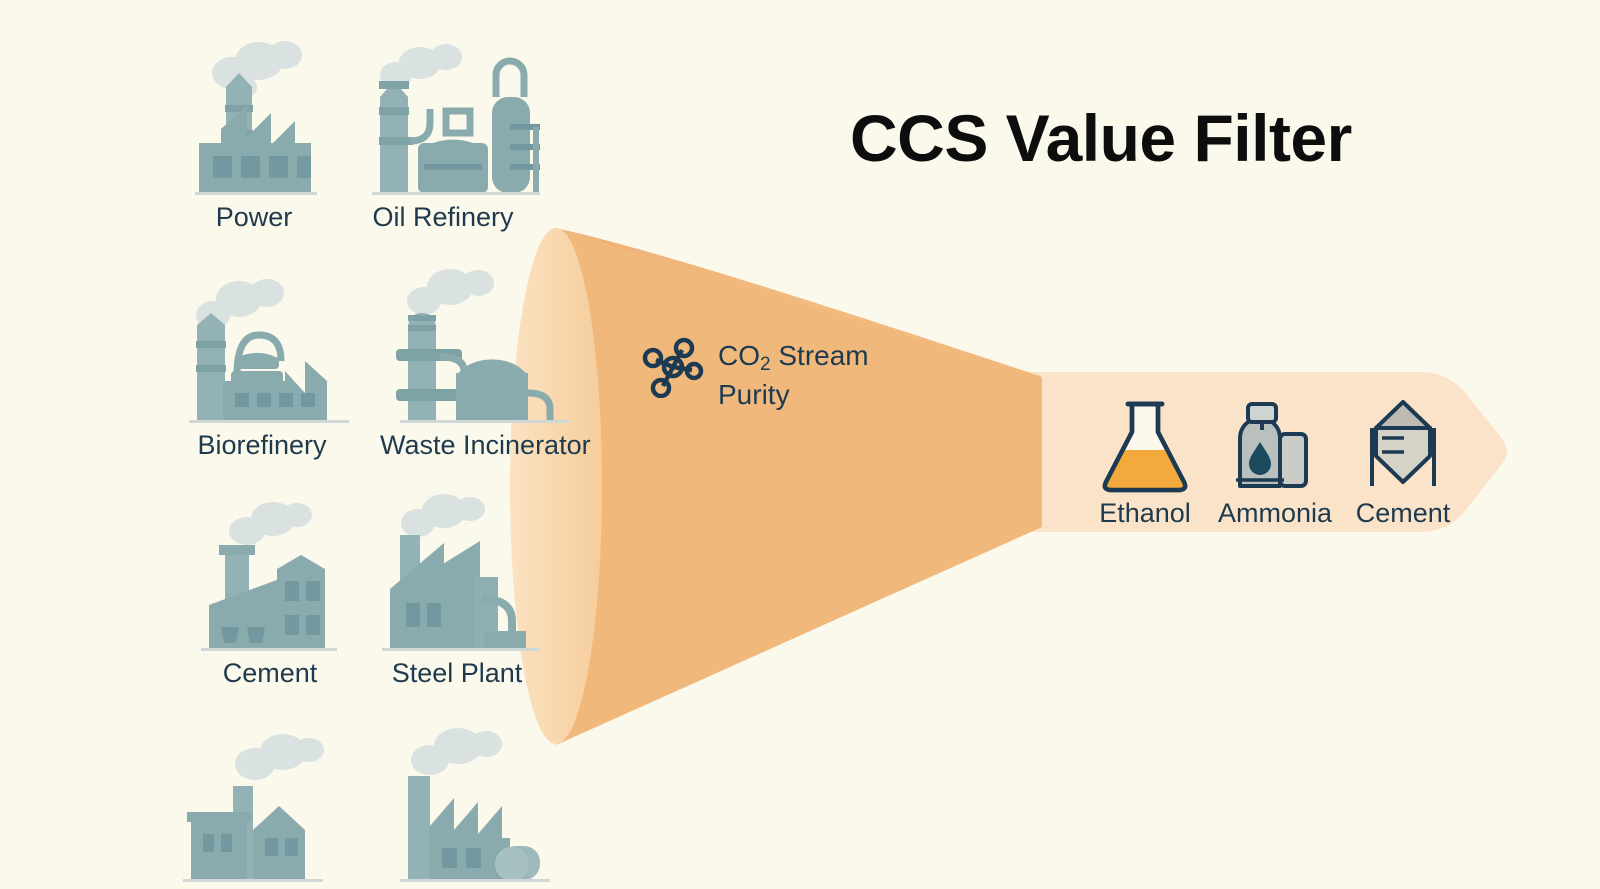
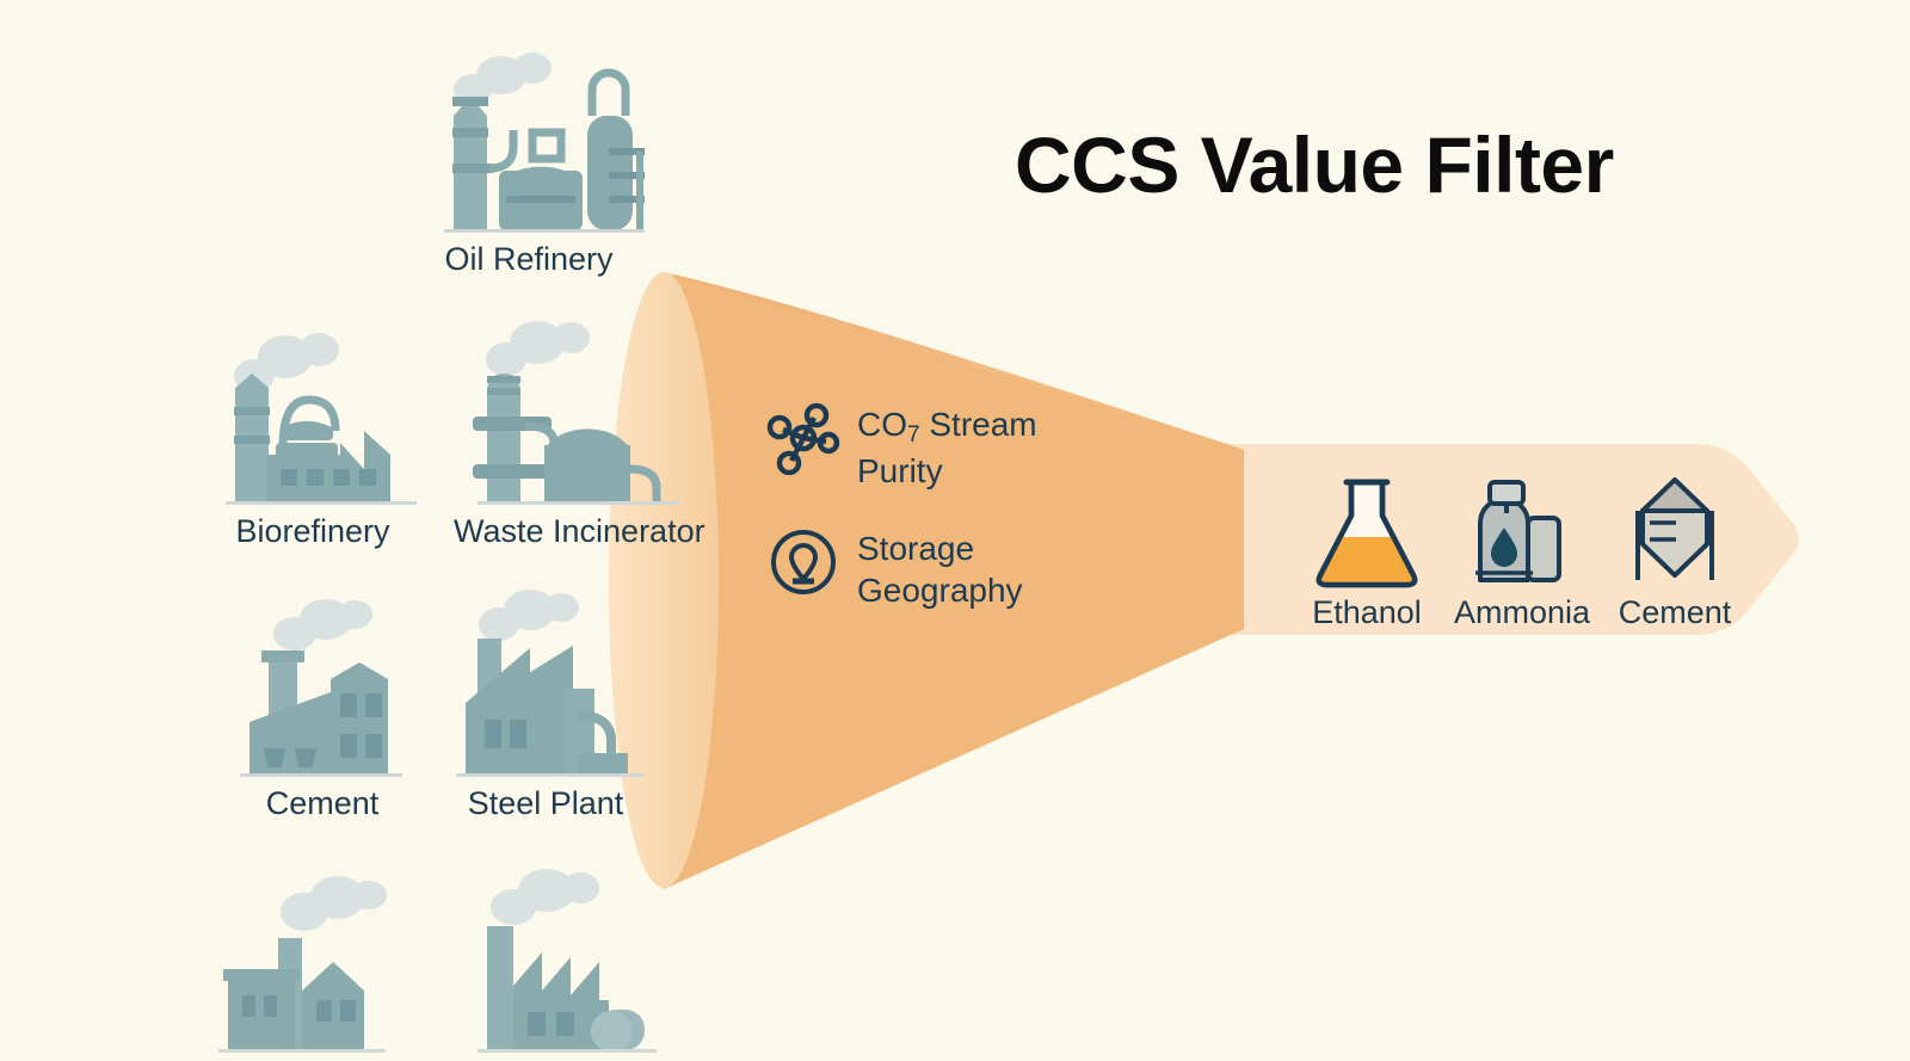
- Power
  Oil Refinery
  Biorefinery
  Waste Inciner
  Cement
  Steel Plant
- CO2 Stream
+ CO7 Stream
  Purity
+ Storage
+ Geography
  Ethanol
  Ammonia
  Cement
  CCS Value Filter
